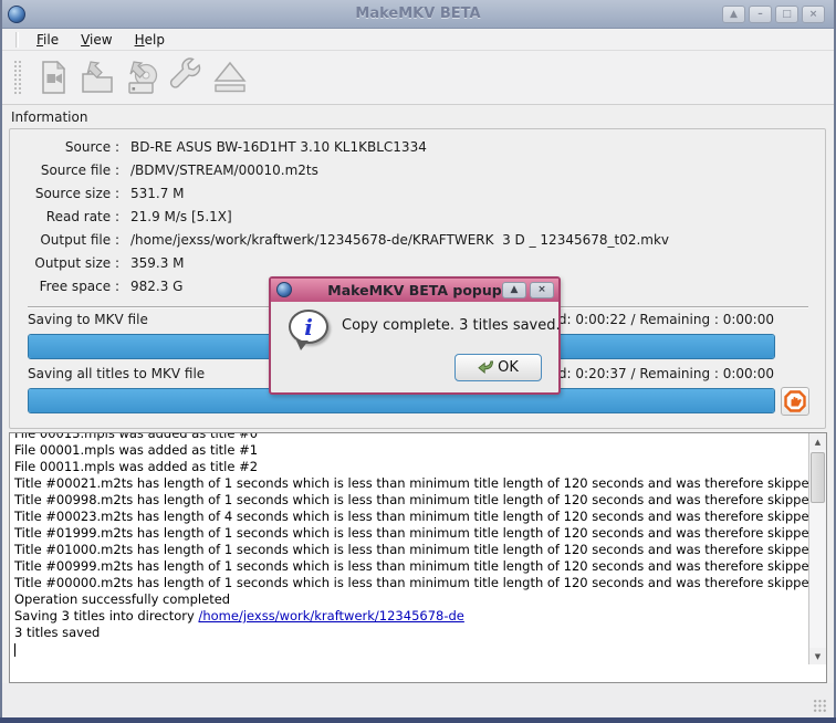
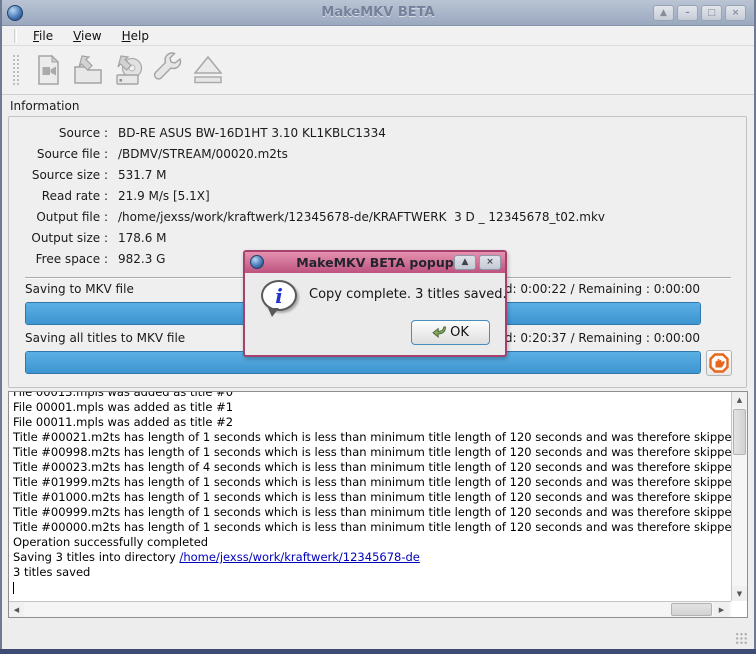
  MakeMKV BETA
  ▲
  –
  □
  ×
  File
  View
  Help
  Information
  Source :
  BD-RE ASUS BW-16D1HT 3.10 KL1KBLC1334
  Source file :
- /BDMV/STREAM/00010.m2ts
+ /BDMV/STREAM/00020.m2ts
  Source size :
  531.7 M
  Read rate :
  21.9 M/s [5.1X]
  Output file :
  /home/jexss/work/kraftwerk/12345678-de/KRAFTWERK 3 D _ 12345678_t02.mkv
  Output size :
- 359.3 M
+ 178.6 M
  Free space :
  982.3 G
  Saving to MKV file
  d: 0:00:22 / Remaining : 0:00:00
  Saving all titles to MKV file
  d: 0:20:37 / Remaining : 0:00:00
  File 00013.mpls was added as title #0
  File 00001.mpls was added as title #1
  File 00011.mpls was added as title #2
  Title #00021.m2ts has length of 1 seconds which is less than minimum title length of 120 seconds and was therefore skippe
  Title #00998.m2ts has length of 1 seconds which is less than minimum title length of 120 seconds and was therefore skippe
  Title #00023.m2ts has length of 4 seconds which is less than minimum title length of 120 seconds and was therefore skippe
  Title #01999.m2ts has length of 1 seconds which is less than minimum title length of 120 seconds and was therefore skippe
  Title #01000.m2ts has length of 1 seconds which is less than minimum title length of 120 seconds and was therefore skippe
  Title #00999.m2ts has length of 1 seconds which is less than minimum title length of 120 seconds and was therefore skippe
  Title #00000.m2ts has length of 1 seconds which is less than minimum title length of 120 seconds and was therefore skippe
  Operation successfully completed
  Saving 3 titles into directory /home/jexss/work/kraftwerk/12345678-de
  3 titles saved
  ▲
  ▼
+ ◀
+ ▶
  MakeMKV BETA popup
  ▲
  ×
  i
  Copy complete. 3 titles saved.
  OK
